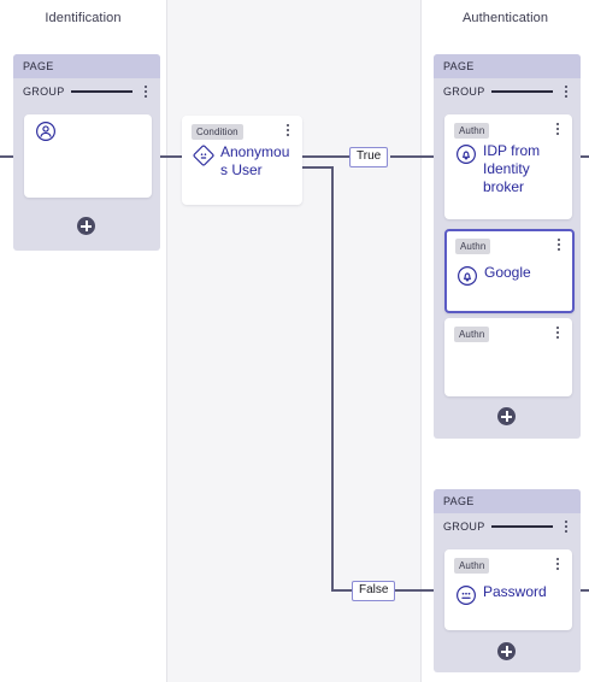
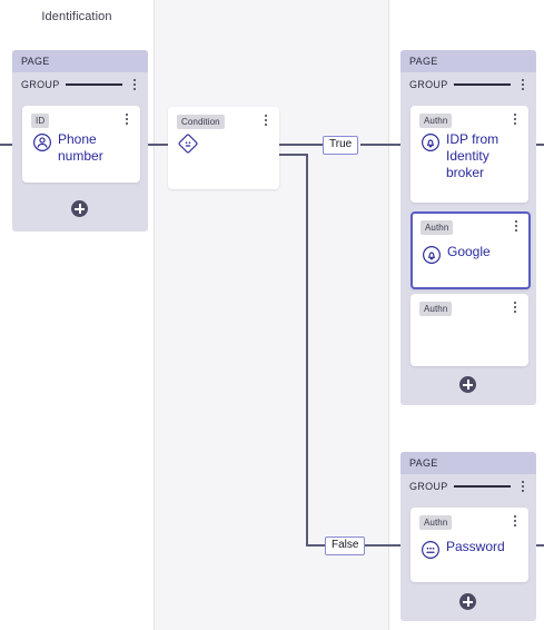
  Identification
- Authentication
  True
  False
  PAGE
  GROUP
+ ID
+ Phone number
  Condition
- Anonymous User
  PAGE
  GROUP
  Authn
  IDP from Identity broker
  Authn
  Google
  Authn
  PAGE
  GROUP
  Authn
  Password
